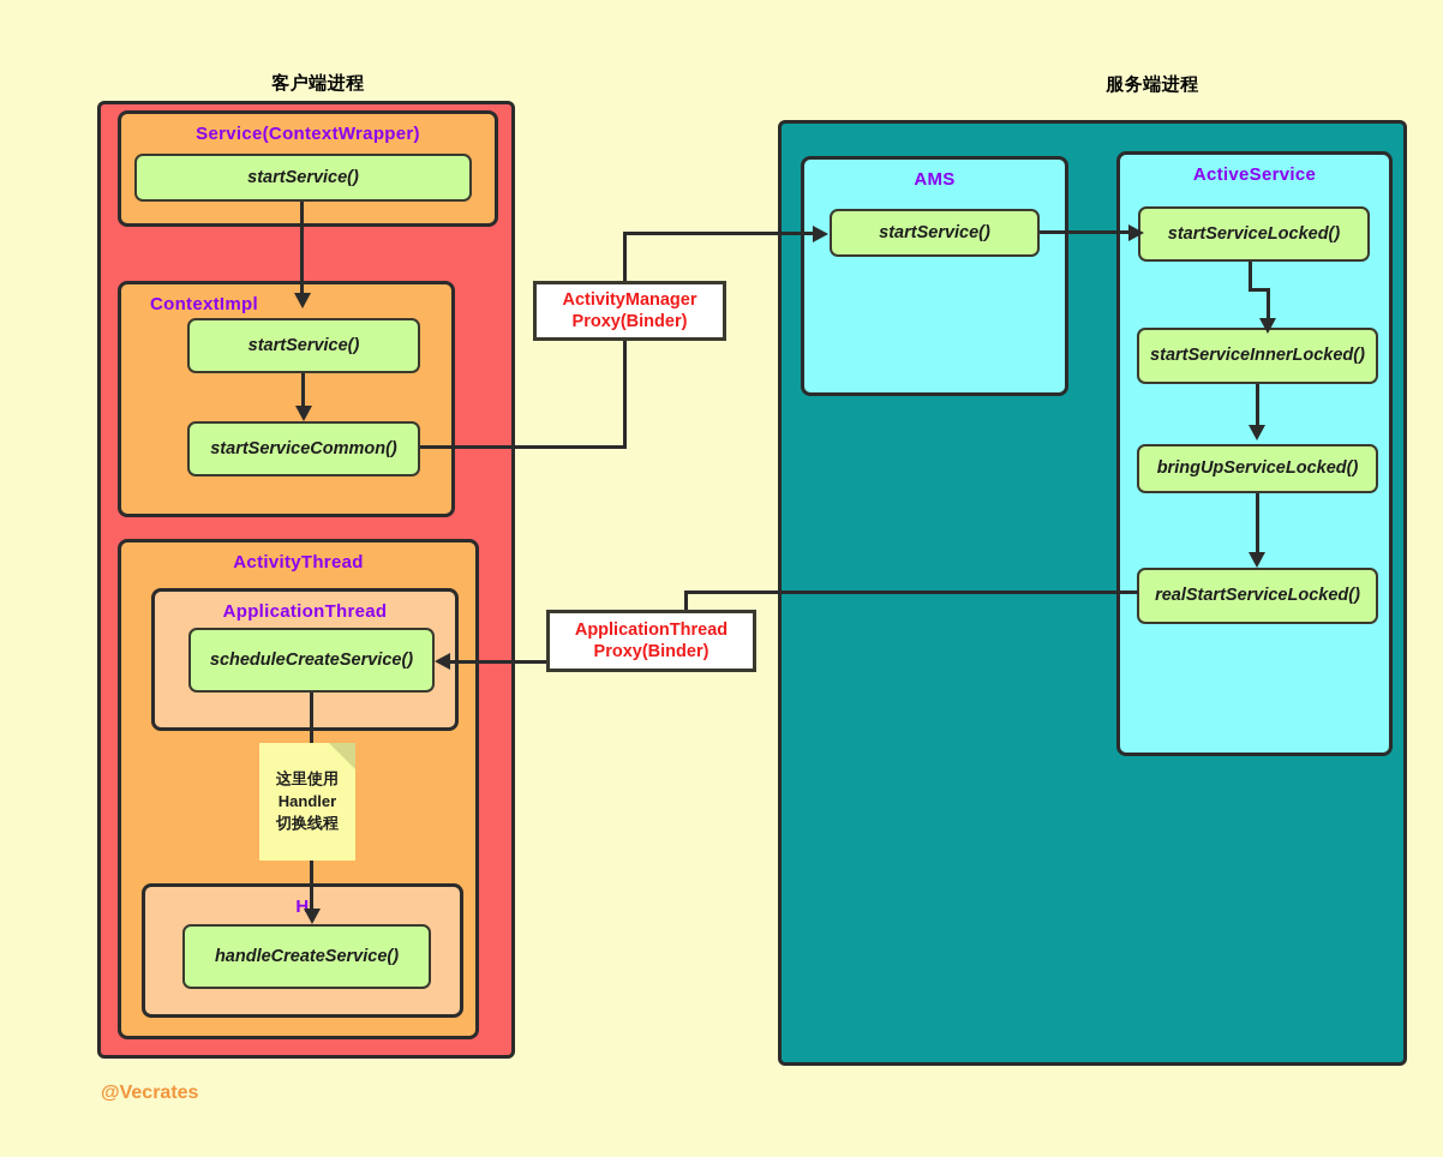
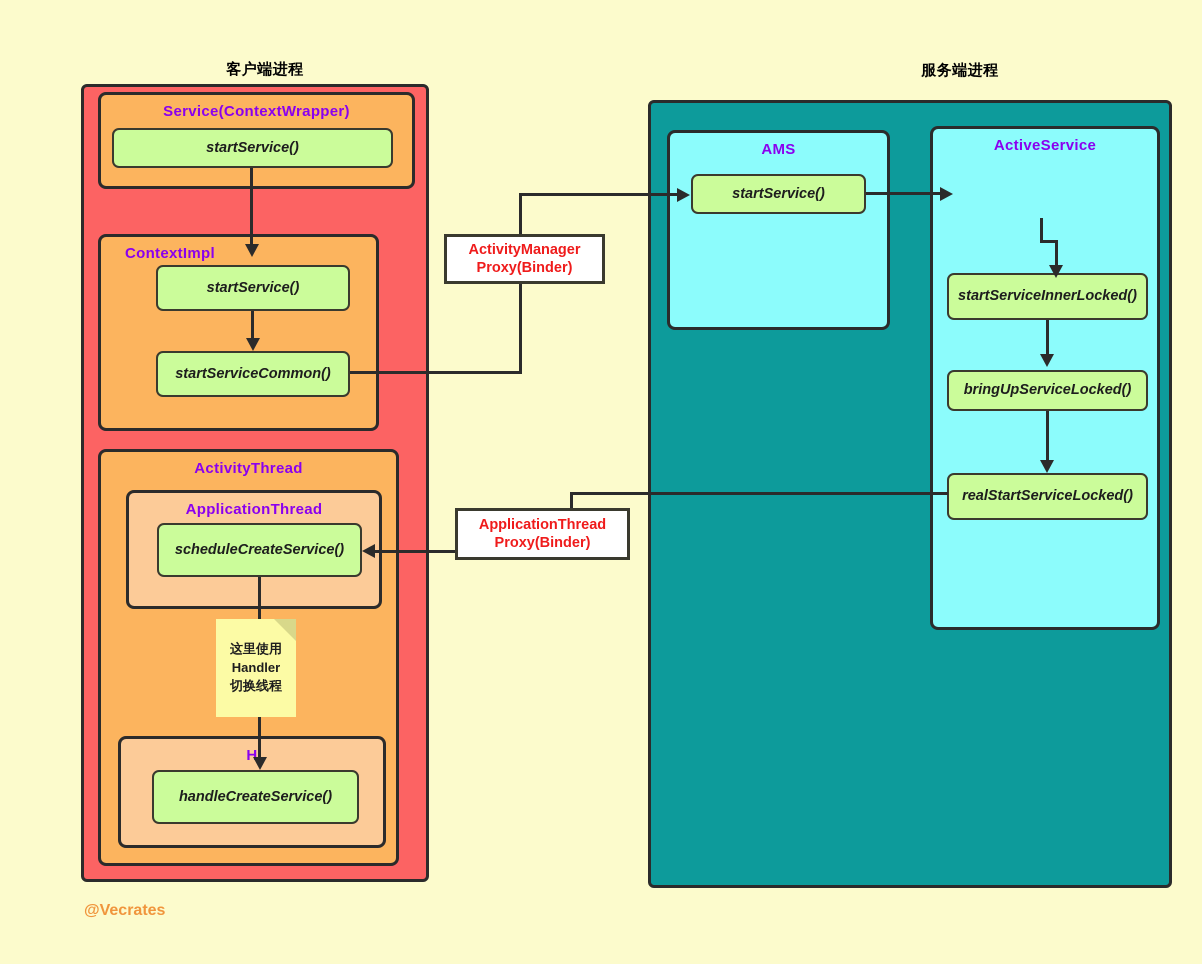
  客户端进程
  服务端进程
  Service(ContextWrapper)
  startService()
  ContextImpl
  startService()
  startServiceCommon()
  ActivityManager
  Proxy(Binder)
  ActivityThread
  ApplicationThread
  scheduleCreateService()
  这里使用
  Handler
  切换线程
  H
  handleCreateService()
  AMS
  startService()
  ActiveService
- startServiceLocked()
  startServiceInnerLocked()
  bringUpServiceLocked()
  realStartServiceLocked()
  ApplicationThread
  Proxy(Binder)
  @Vecrates
